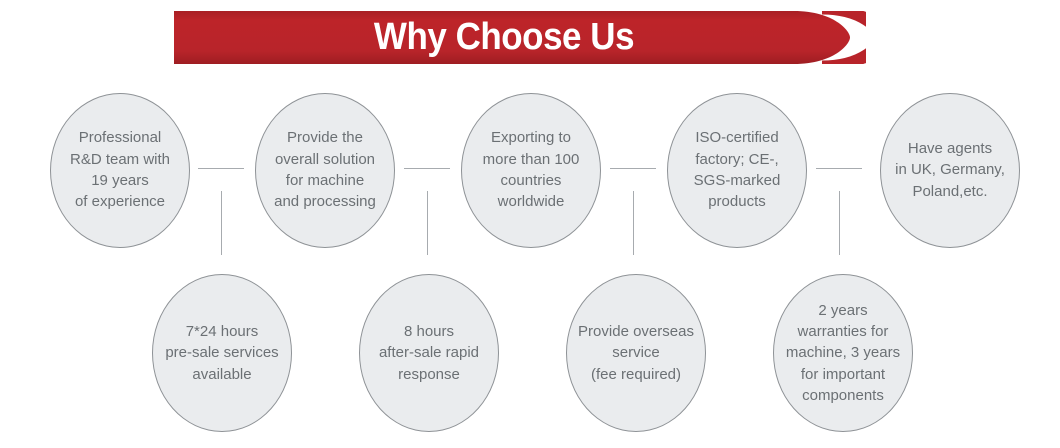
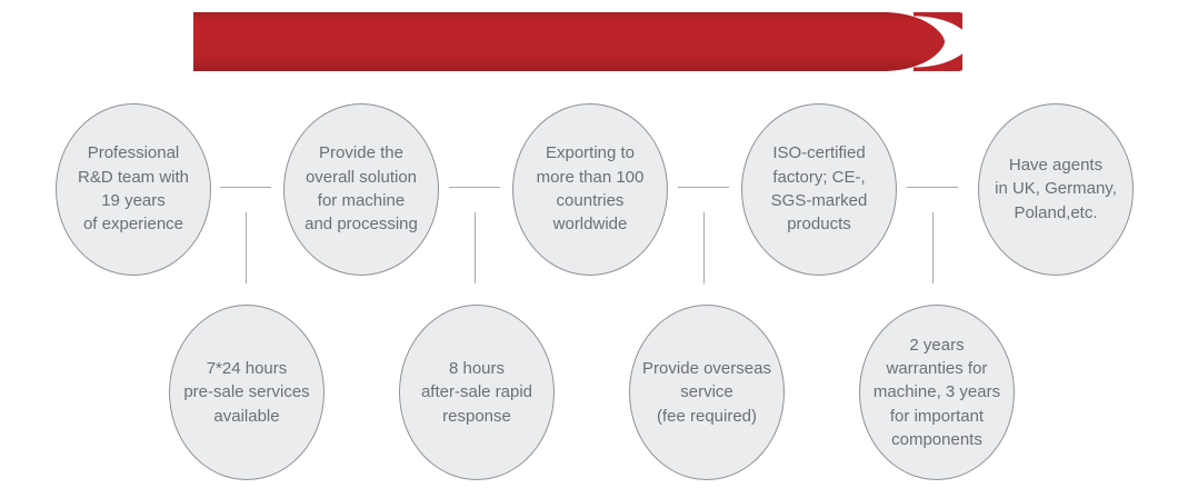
- Why Choose Us
  Professional
  R&D team with
  19 years
  of experience
  Provide the
  overall solution
  for machine
  and processing
  Exporting to
  more than 100
  countries
  worldwide
  ISO-certified
  factory; CE-,
  SGS-marked
  products
  Have agents
  in UK, Germany,
  Poland,etc.
  7*24 hours
  pre-sale services
  available
  8 hours
  after-sale rapid
  response
  Provide overseas
  service
  (fee required)
  2 years
  warranties for
  machine, 3 years
  for important
  components
